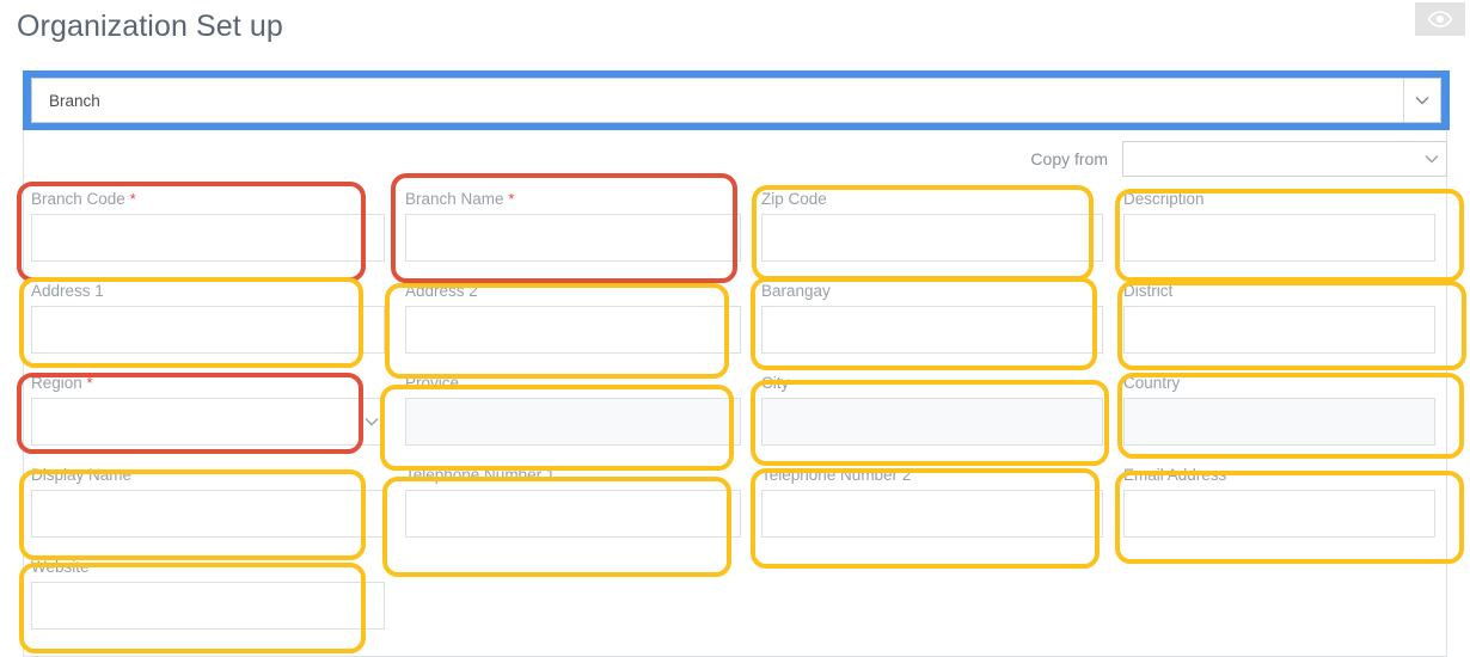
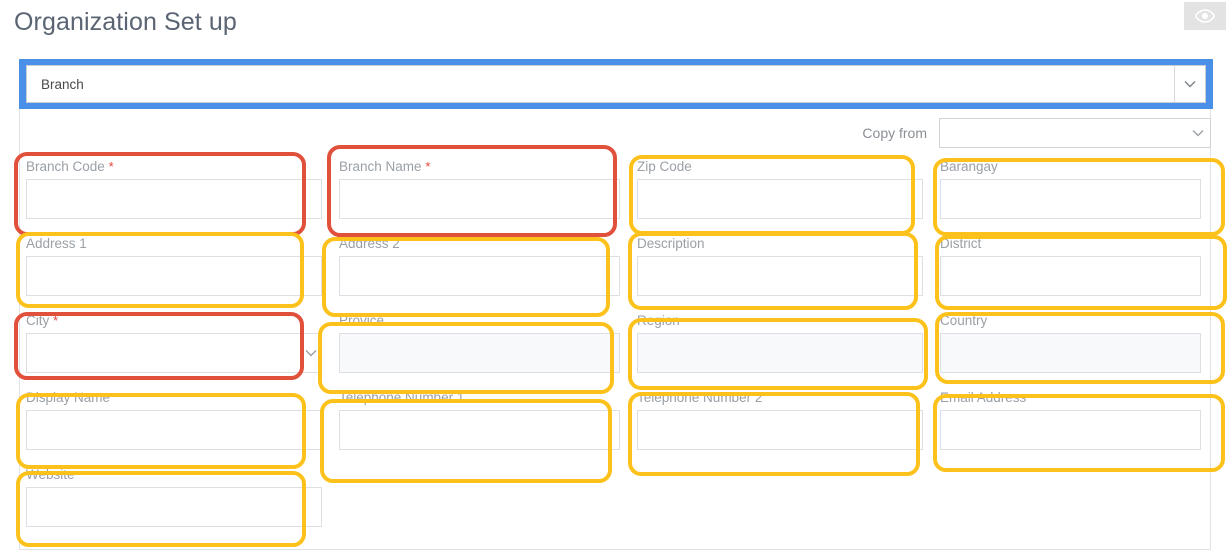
  Organization Set up
  Branch
  Copy from
  Branch Code *
  Branch Name *
  Zip Code
- Description
+ Barangay
  Address 1
  Address 2
- Barangay
+ Description
  District
- Region *
+ City *
  Provice
- City
+ Region
  Country
  Display Name
  Telephone Number 1
  Telephone Number 2
  Email Address
  Website
